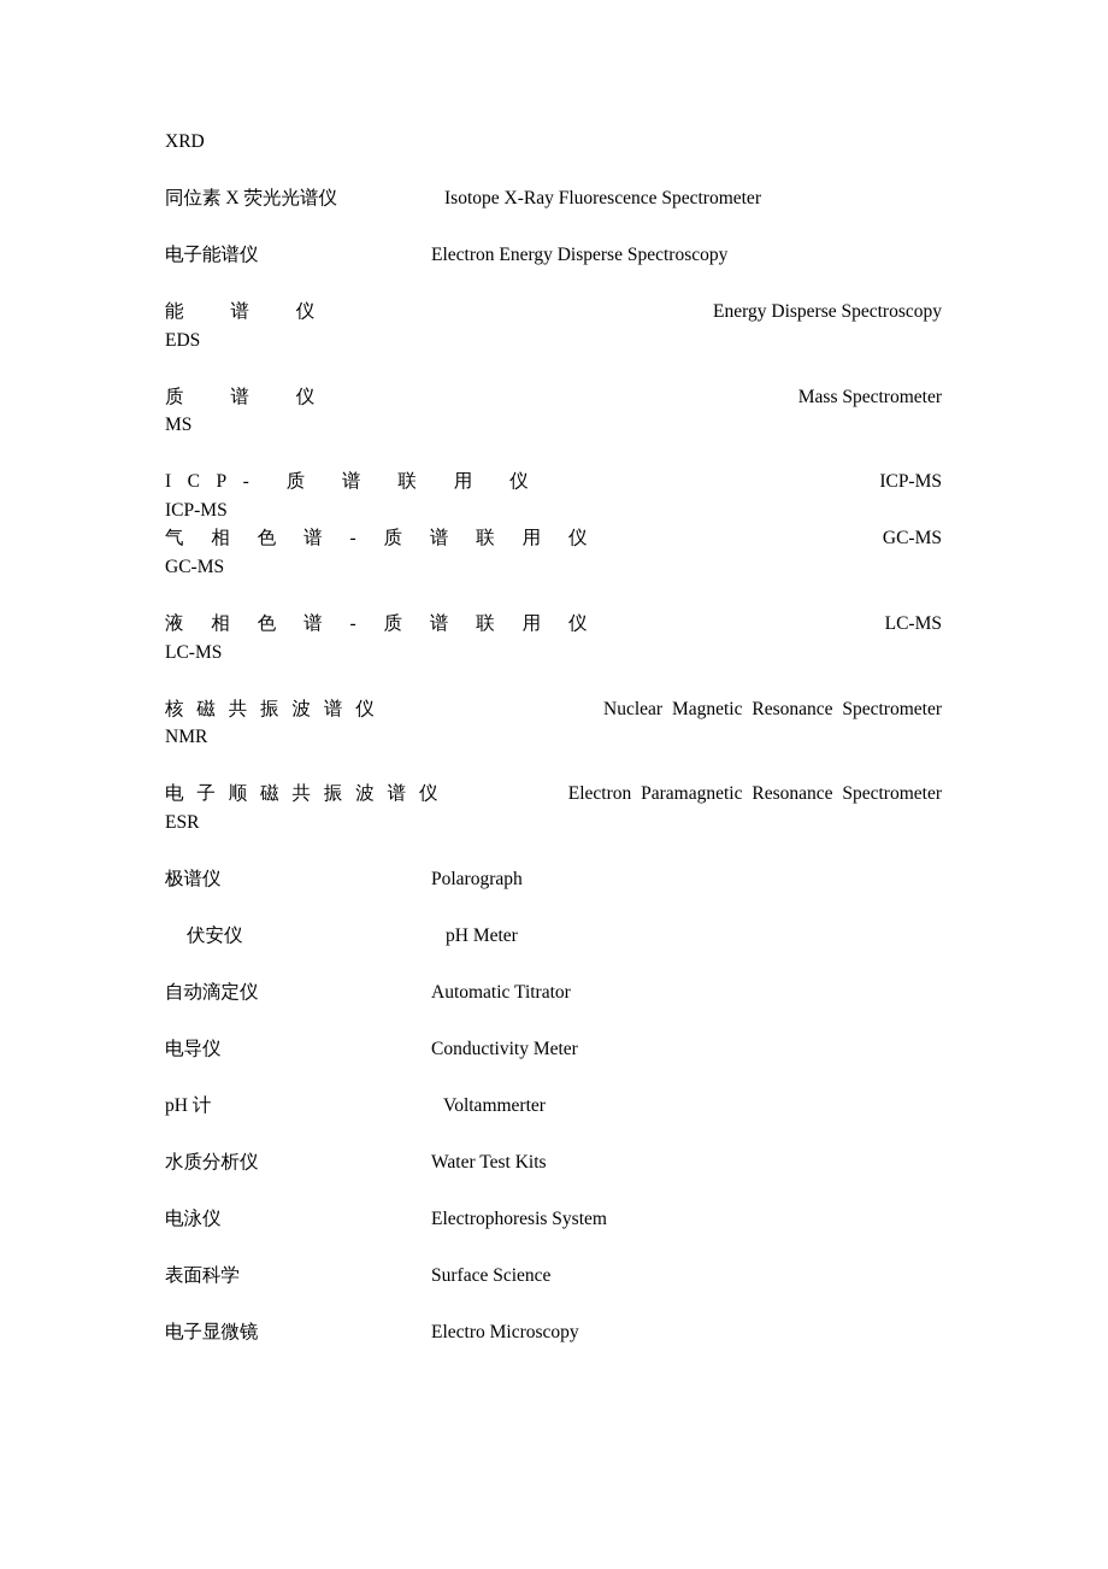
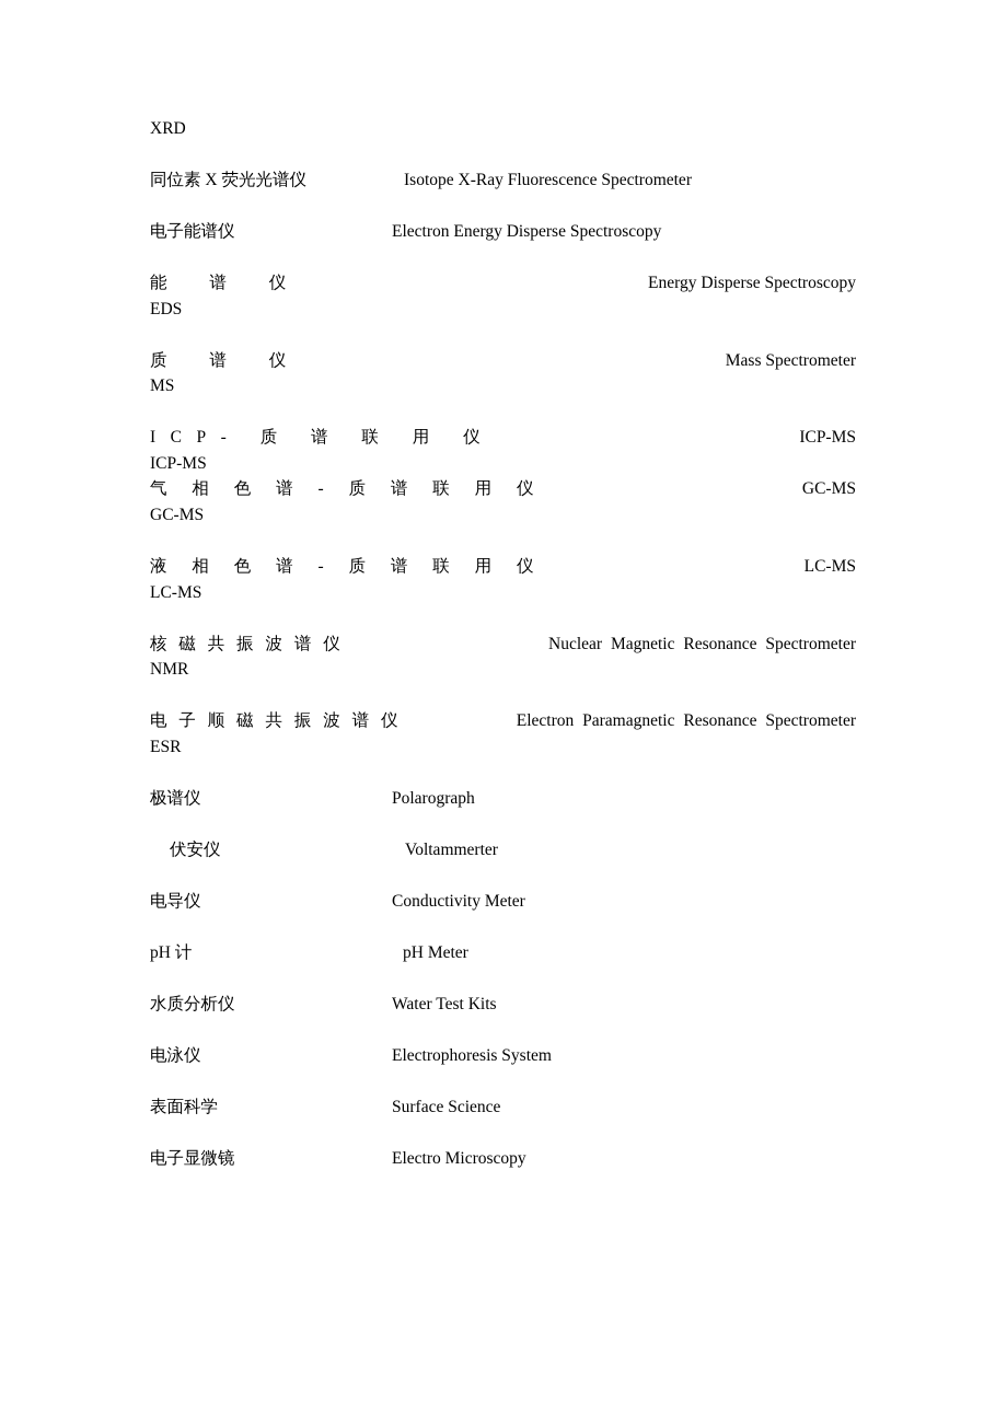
  XRD
  同位素 X 荧光光谱仪 Isotope X-Ray Fluorescence Spectrometer
  电子能谱仪 Electron Energy Disperse Spectroscopy
  能 谱 仪
  Energy Disperse Spectroscopy
  EDS
  质 谱 仪
  Mass Spectrometer
  MS
  ICP- 质 谱 联 用 仪
  ICP-MS
  ICP-MS
  气 相 色 谱 - 质 谱 联 用 仪
  GC-MS
  GC-MS
  液 相 色 谱 - 质 谱 联 用 仪
  LC-MS
  LC-MS
  核 磁 共 振 波 谱 仪
  Nuclear Magnetic Resonance Spectrometer
  NMR
  电 子 顺 磁 共 振 波 谱 仪
  Electron Paramagnetic Resonance Spectrometer
  ESR
  极谱仪 Polarograph
- 伏安仪 pH Meter
+ 伏安仪 Voltammerter
- 自动滴定仪 Automatic Titrator
  电导仪 Conductivity Meter
- pH 计 Voltammerter
+ pH 计 pH Meter
  水质分析仪 Water Test Kits
  电泳仪 Electrophoresis System
  表面科学 Surface Science
  电子显微镜 Electro Microscopy
